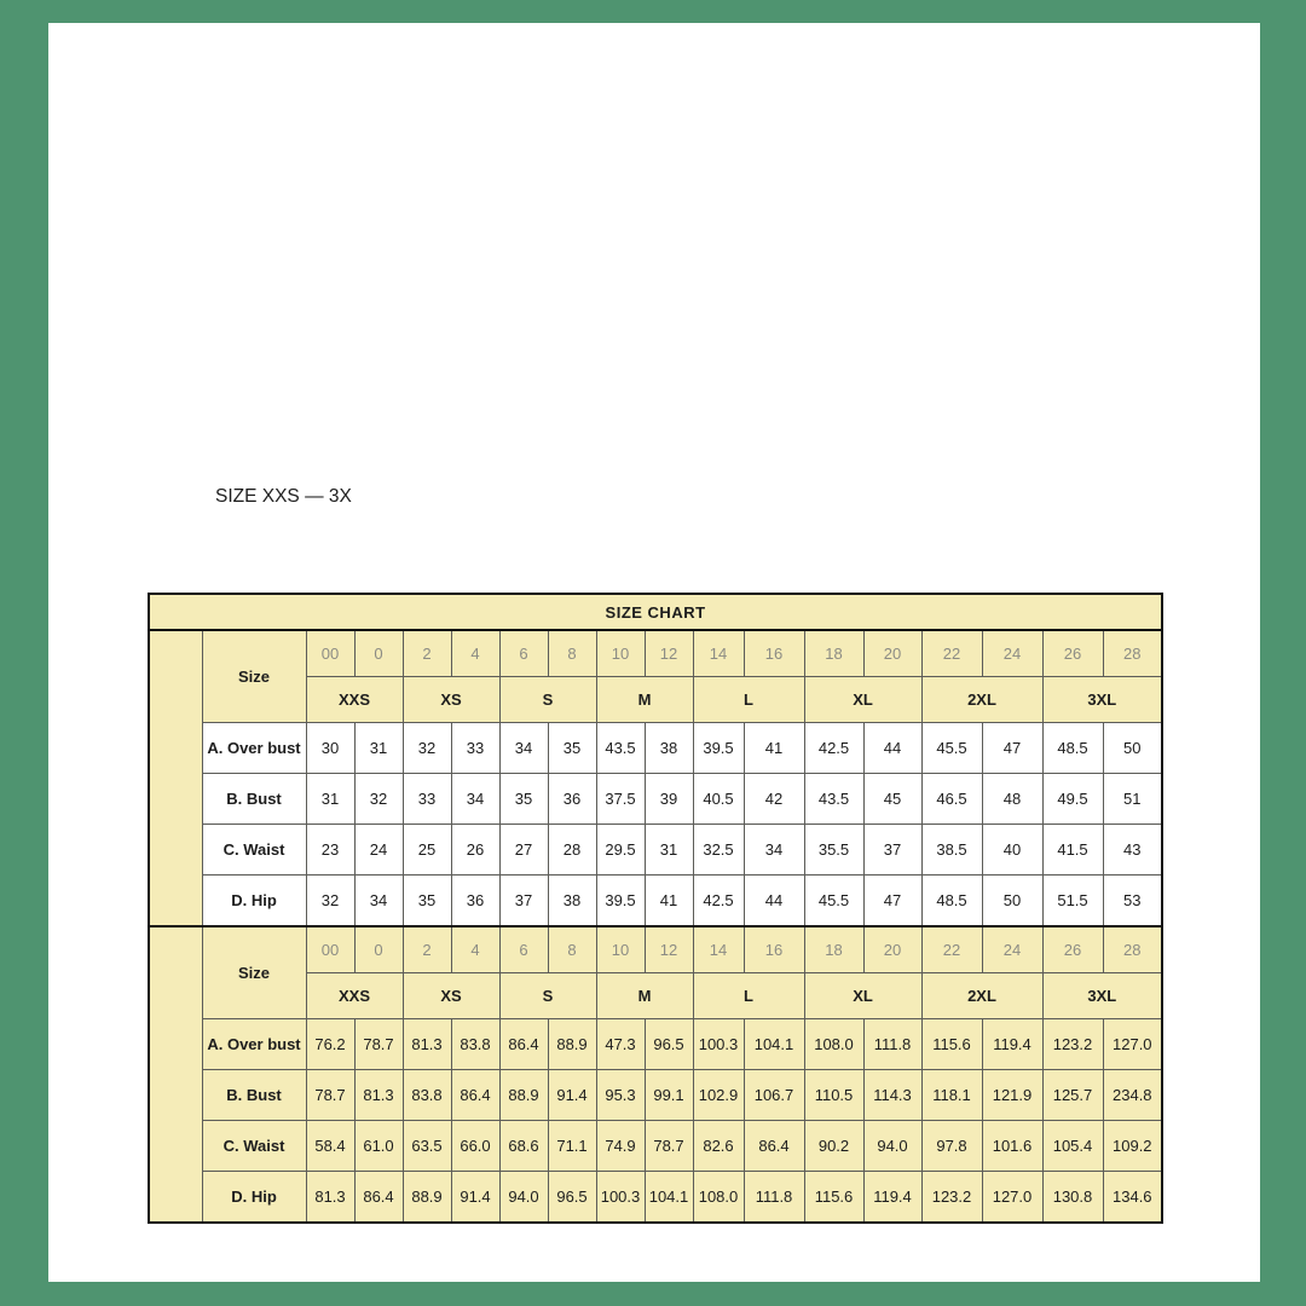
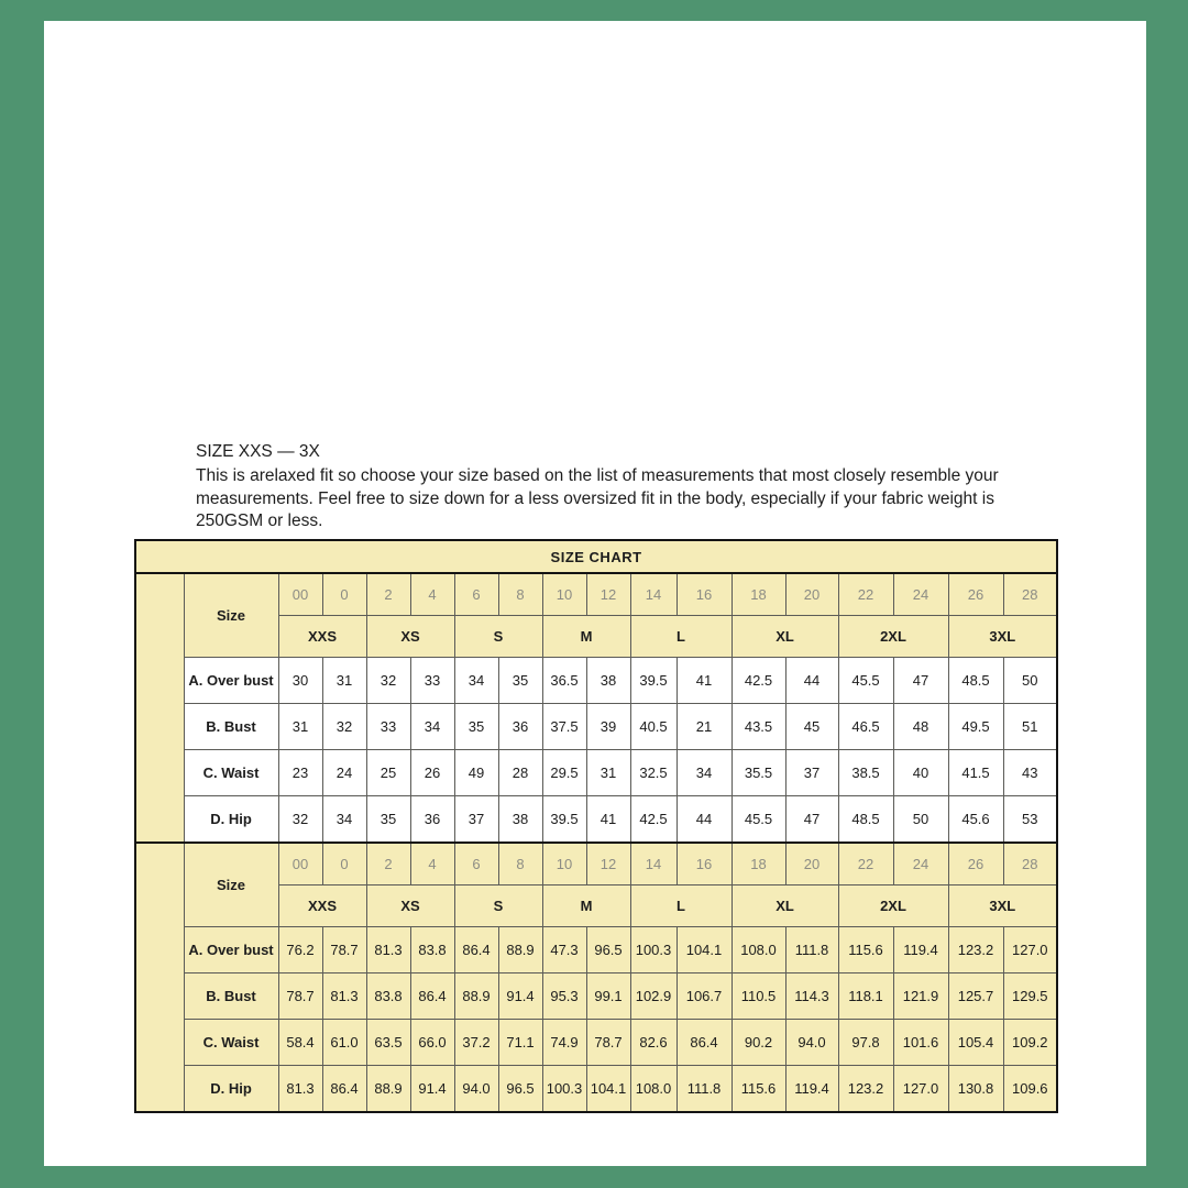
  SIZE XXS — 3X
+ This is arelaxed fit so choose your size based on the list of measurements that most closely resemble your measurements. Feel free to size down for a less oversized fit in the body, especially if your fabric weight is 250GSM or less.
  SIZE CHART
  	Size	00	0	2	4	6	8	10	12	14	16	18	20	22	24	26	28
  XXS	XS	S	M	L	XL	2XL	3XL
- A. Over bust	30	31	32	33	34	35	43.5	38	39.5	41	42.5	44	45.5	47	48.5	50
+ A. Over bust	30	31	32	33	34	35	36.5	38	39.5	41	42.5	44	45.5	47	48.5	50
- B. Bust	31	32	33	34	35	36	37.5	39	40.5	42	43.5	45	46.5	48	49.5	51
+ B. Bust	31	32	33	34	35	36	37.5	39	40.5	21	43.5	45	46.5	48	49.5	51
- C. Waist	23	24	25	26	27	28	29.5	31	32.5	34	35.5	37	38.5	40	41.5	43
+ C. Waist	23	24	25	26	49	28	29.5	31	32.5	34	35.5	37	38.5	40	41.5	43
- D. Hip	32	34	35	36	37	38	39.5	41	42.5	44	45.5	47	48.5	50	51.5	53
+ D. Hip	32	34	35	36	37	38	39.5	41	42.5	44	45.5	47	48.5	50	45.6	53
  	Size	00	0	2	4	6	8	10	12	14	16	18	20	22	24	26	28
  XXS	XS	S	M	L	XL	2XL	3XL
  A. Over bust	76.2	78.7	81.3	83.8	86.4	88.9	47.3	96.5	100.3	104.1	108.0	111.8	115.6	119.4	123.2	127.0
- B. Bust	78.7	81.3	83.8	86.4	88.9	91.4	95.3	99.1	102.9	106.7	110.5	114.3	118.1	121.9	125.7	234.8
+ B. Bust	78.7	81.3	83.8	86.4	88.9	91.4	95.3	99.1	102.9	106.7	110.5	114.3	118.1	121.9	125.7	129.5
- C. Waist	58.4	61.0	63.5	66.0	68.6	71.1	74.9	78.7	82.6	86.4	90.2	94.0	97.8	101.6	105.4	109.2
+ C. Waist	58.4	61.0	63.5	66.0	37.2	71.1	74.9	78.7	82.6	86.4	90.2	94.0	97.8	101.6	105.4	109.2
- D. Hip	81.3	86.4	88.9	91.4	94.0	96.5	100.3	104.1	108.0	111.8	115.6	119.4	123.2	127.0	130.8	134.6
+ D. Hip	81.3	86.4	88.9	91.4	94.0	96.5	100.3	104.1	108.0	111.8	115.6	119.4	123.2	127.0	130.8	109.6
